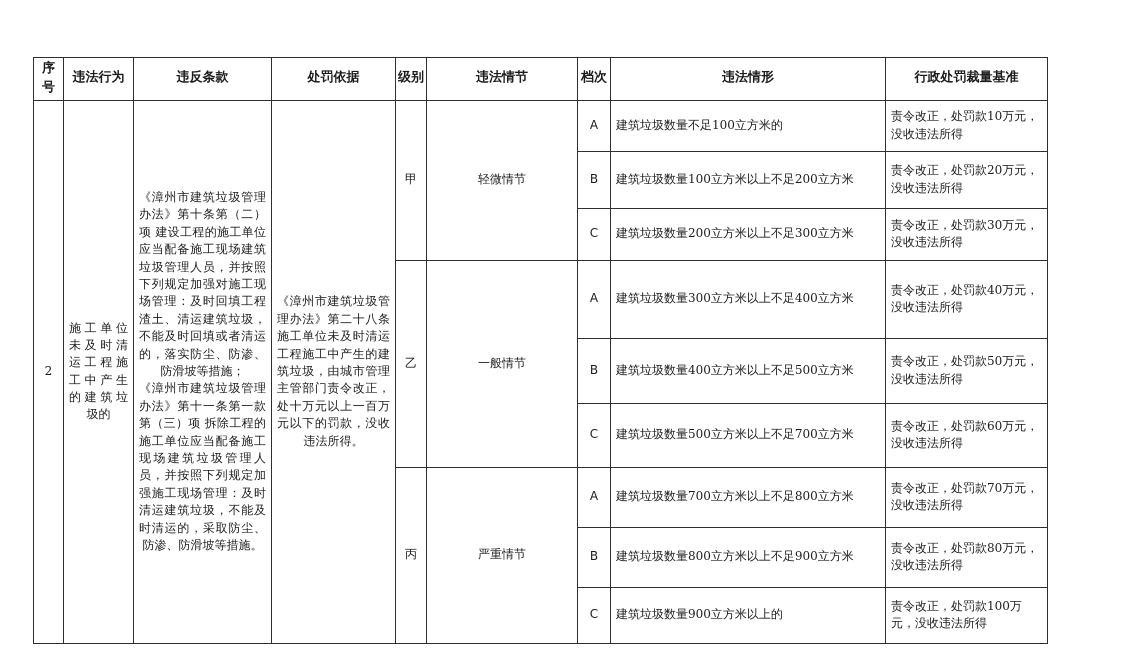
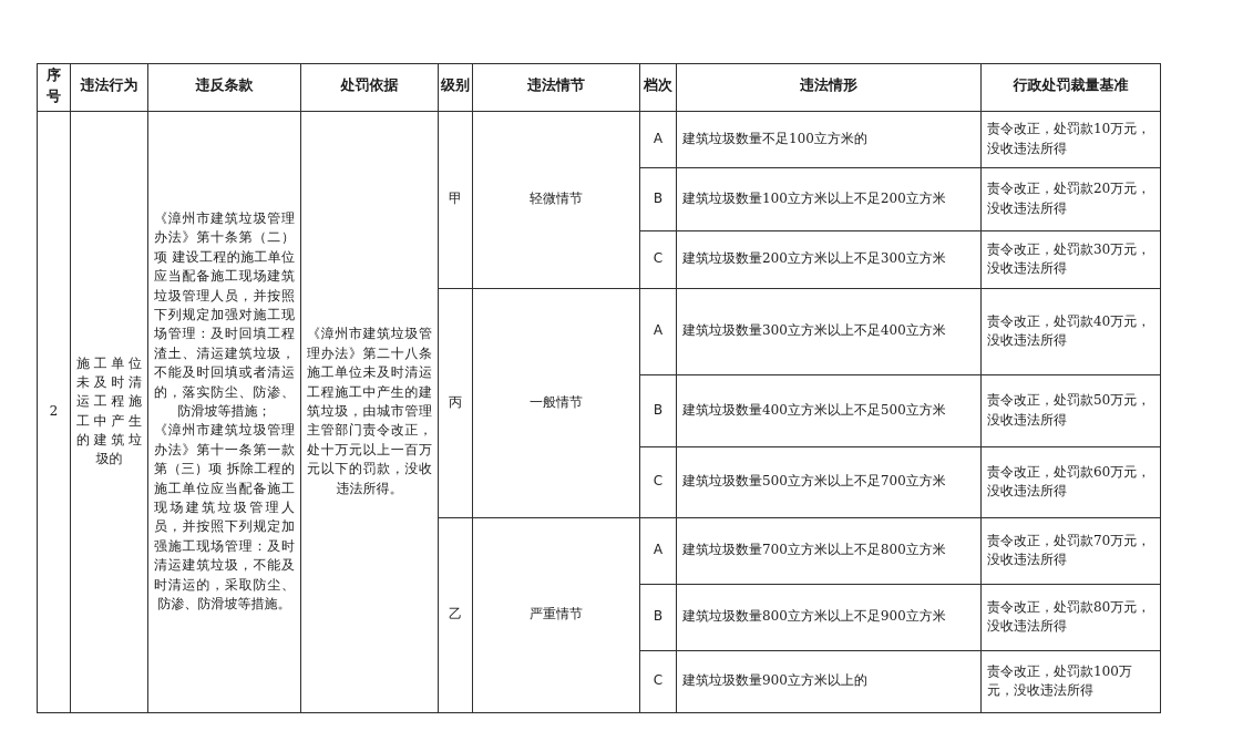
  序号	违法行为	违反条款	处罚依据	级别	违法情节	档次	违法情形	行政处罚裁量基准
  2	施工单位未及时清运工程施工中产生的建筑垃圾的	《漳州市建筑垃圾管理办法》第十条第（二）项 建设工程的施工单位应当配备施工现场建筑垃圾管理人员，并按照下列规定加强对施工现场管理：及时回填工程渣土、清运建筑垃圾，不能及时回填或者清运的，落实防尘、防渗、防滑坡等措施； 《漳州市建筑垃圾管理办法》第十一条第一款第（三）项 拆除工程的施工单位应当配备施工现场建筑垃圾管理人员，并按照下列规定加强施工现场管理：及时清运建筑垃圾，不能及时清运的，采取防尘、防渗、防滑坡等措施。	《漳州市建筑垃圾管理办法》第二十八条 施工单位未及时清运工程施工中产生的建筑垃圾，由城市管理主管部门责令改正，处十万元以上一百万元以下的罚款，没收违法所得。	甲	轻微情节	A	建筑垃圾数量不足100立方米的	责令改正，处罚款10万元，没收违法所得
  B	建筑垃圾数量100立方米以上不足200立方米	责令改正，处罚款20万元，没收违法所得
  C	建筑垃圾数量200立方米以上不足300立方米	责令改正，处罚款30万元，没收违法所得
- 乙	一般情节	A	建筑垃圾数量300立方米以上不足400立方米	责令改正，处罚款40万元，没收违法所得
+ 丙	一般情节	A	建筑垃圾数量300立方米以上不足400立方米	责令改正，处罚款40万元，没收违法所得
  B	建筑垃圾数量400立方米以上不足500立方米	责令改正，处罚款50万元，没收违法所得
  C	建筑垃圾数量500立方米以上不足700立方米	责令改正，处罚款60万元，没收违法所得
- 丙	严重情节	A	建筑垃圾数量700立方米以上不足800立方米	责令改正，处罚款70万元，没收违法所得
+ 乙	严重情节	A	建筑垃圾数量700立方米以上不足800立方米	责令改正，处罚款70万元，没收违法所得
  B	建筑垃圾数量800立方米以上不足900立方米	责令改正，处罚款80万元，没收违法所得
  C	建筑垃圾数量900立方米以上的	责令改正，处罚款100万元，没收违法所得
